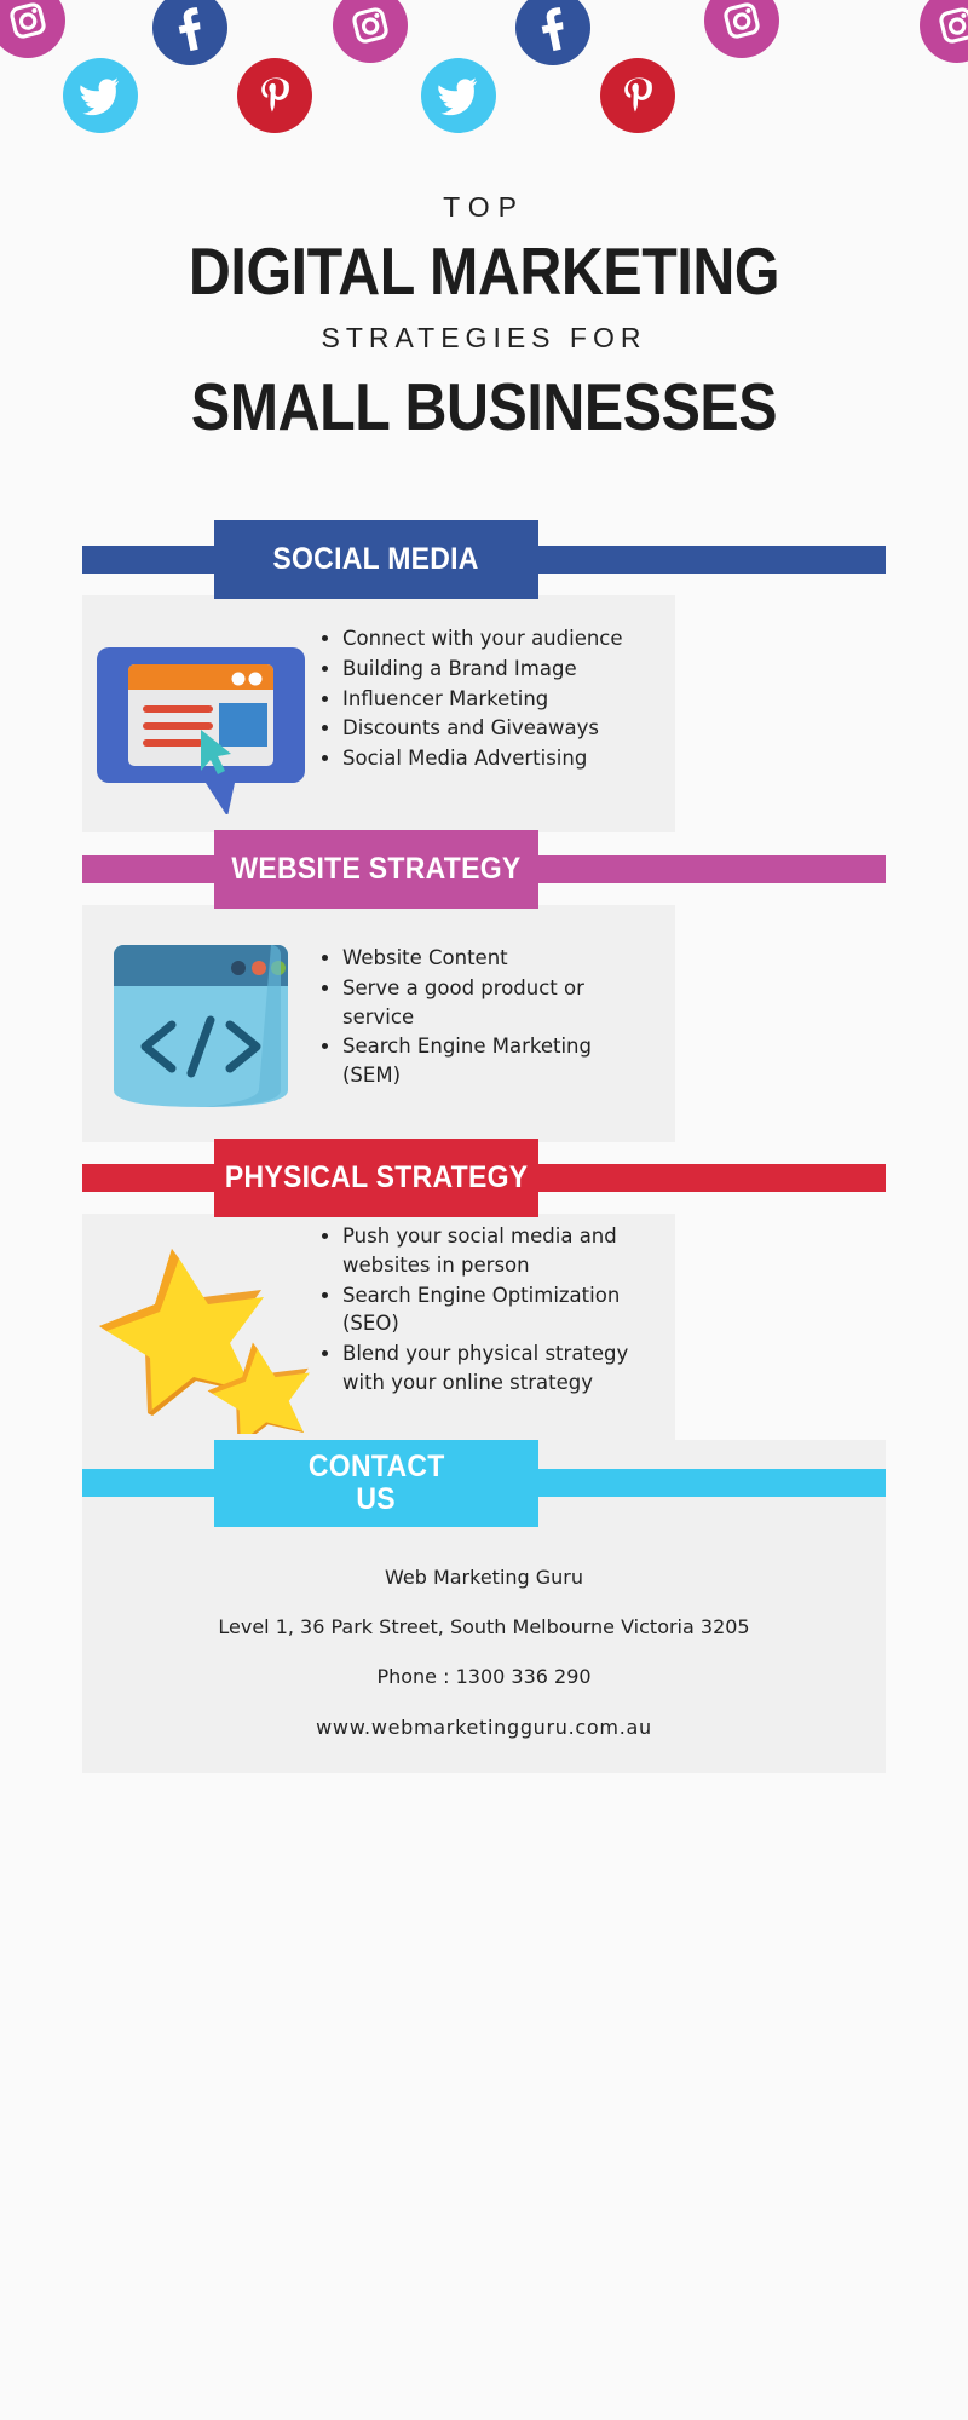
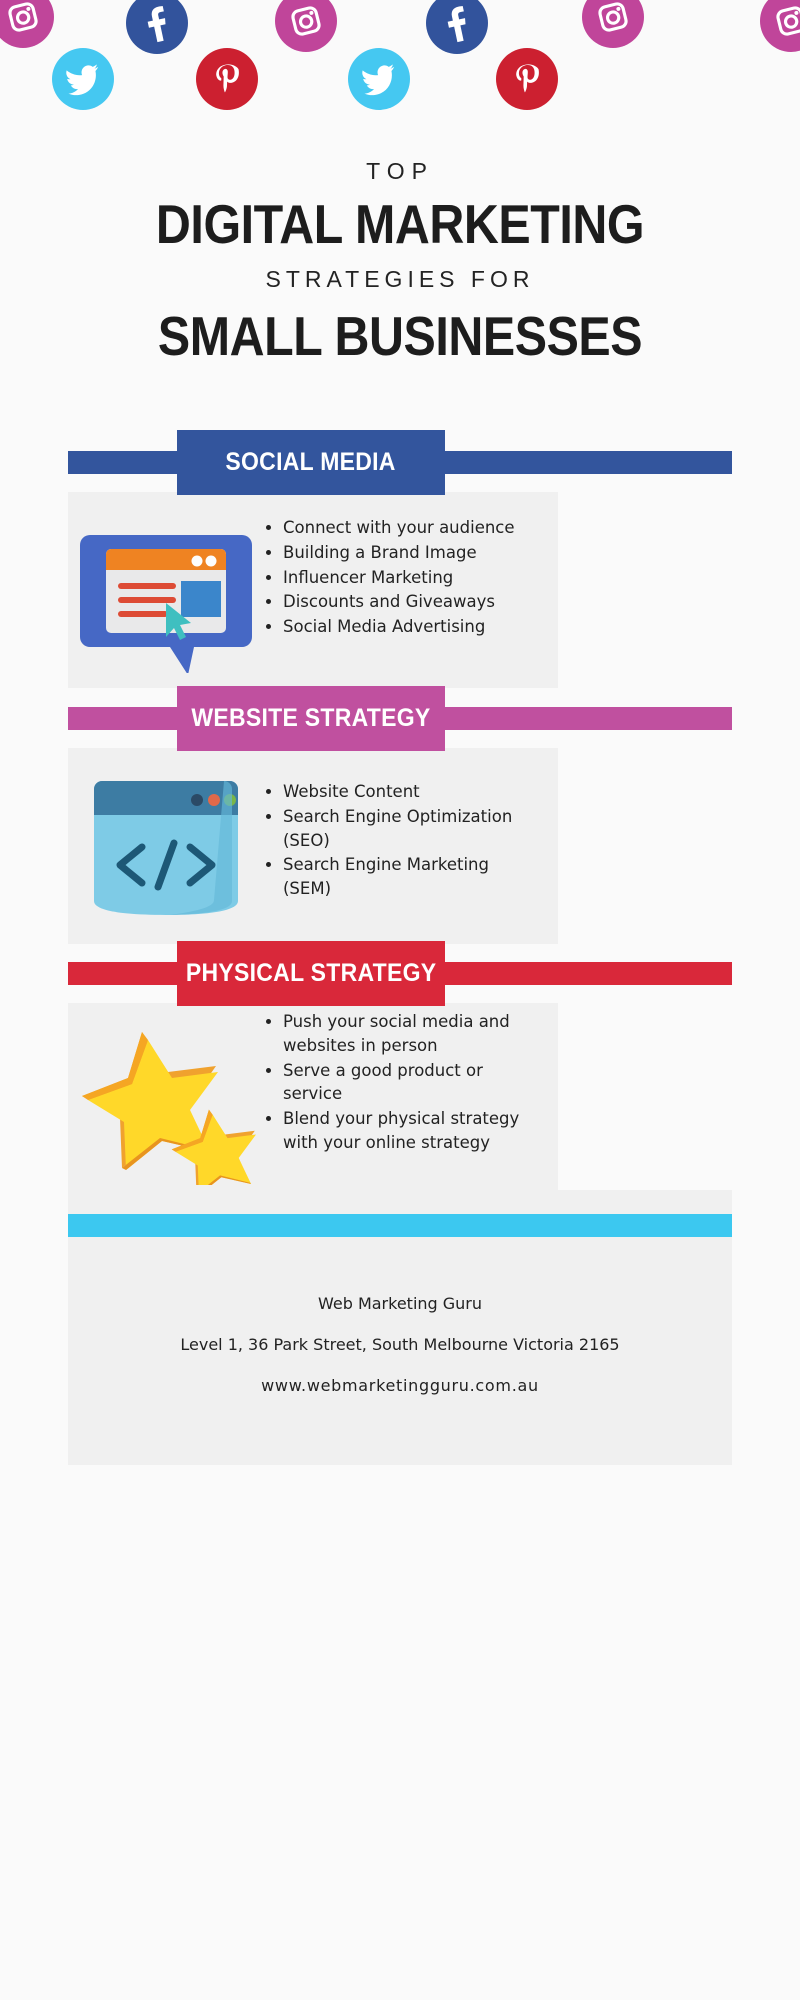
  TOP
  DIGITAL MARKETING
  STRATEGIES FOR
  SMALL BUSINESSES
  SOCIAL MEDIA
  Connect with your audience
  Building a Brand Image
  Influencer Marketing
  Discounts and Giveaways
  Social Media Advertising
  WEBSITE STRATEGY
  Website Content
- Serve a good product or service
+ Search Engine Optimization (SEO)
  Search Engine Marketing (SEM)
  PHYSICAL STRATEGY
  Push your social media and websites in person
- Search Engine Optimization (SEO)
+ Serve a good product or service
  Blend your physical strategy with your online strategy
- CONTACT
- US
  Web Marketing Guru
- Level 1, 36 Park Street, South Melbourne Victoria 3205
+ Level 1, 36 Park Street, South Melbourne Victoria 2165
- Phone : 1300 336 290
  www.webmarketingguru.com.au
